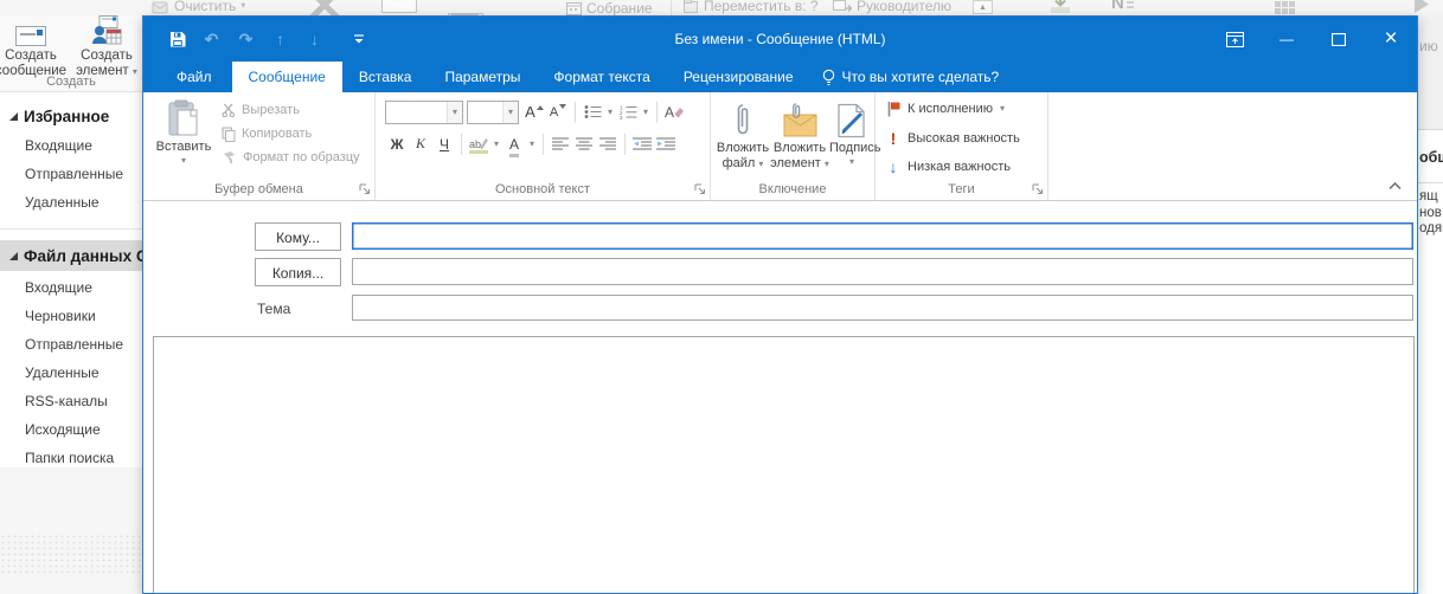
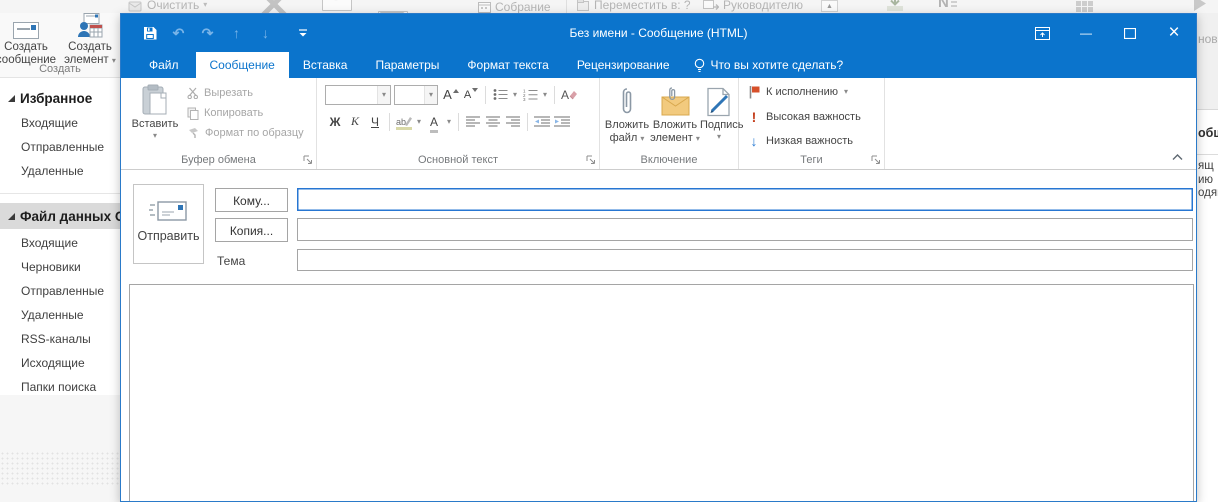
  Очистить
  ▾
  Собрание
  Переместить в: ?
  Руководителю
  N
  Создать
  ообщение
  Создать
  элемент ▾
  Создать
  Избранное
  Входящие
  Отправленные
  Удаленные
  Файл данных
  Входящие
  Черновики
  Отправленные
  Удаленные
  RSS-каналы
  Исходящие
  Папки поиска
- ию
+ нов
  ящ
- нов
+ ию
  одя
  ↶
  ↷
  ↑
  ↓
  Без имени - Сообщение (HTML)
  —
  ×
  Файл
  Сообщение
  Вставка
  Параметры
  Формат текста
  Рецензирование
  Что вы хотите сделать?
  Вставить
  ▾
  Вырезать
  Копировать
  Формат по образцу
  Буфер обмена
  ▾
  ▾
  А
  А
  ▾
  ▾
  А
  Ж
  К
  Ч
  ab
  ▾
  А
  ▾
  Основной текст
  Вложить
  файл ▾
  Вложить
  элемент ▾
  Подпис
  ▾
  Включение
  К исполнению
  ▾
  !
  Высокая важность
  ↓
  Низкая важность
  Теги
+ Отправить
  Кому...
  Копия...
  Тема
